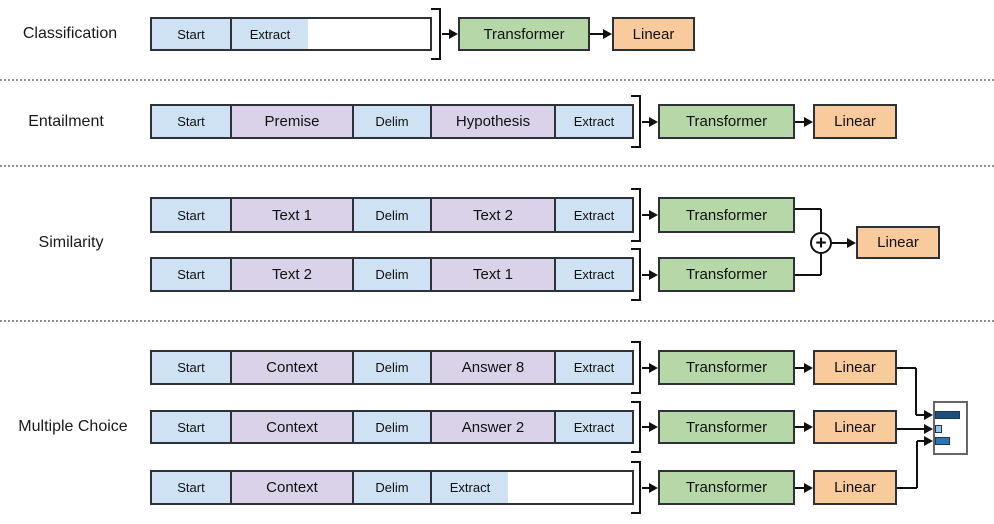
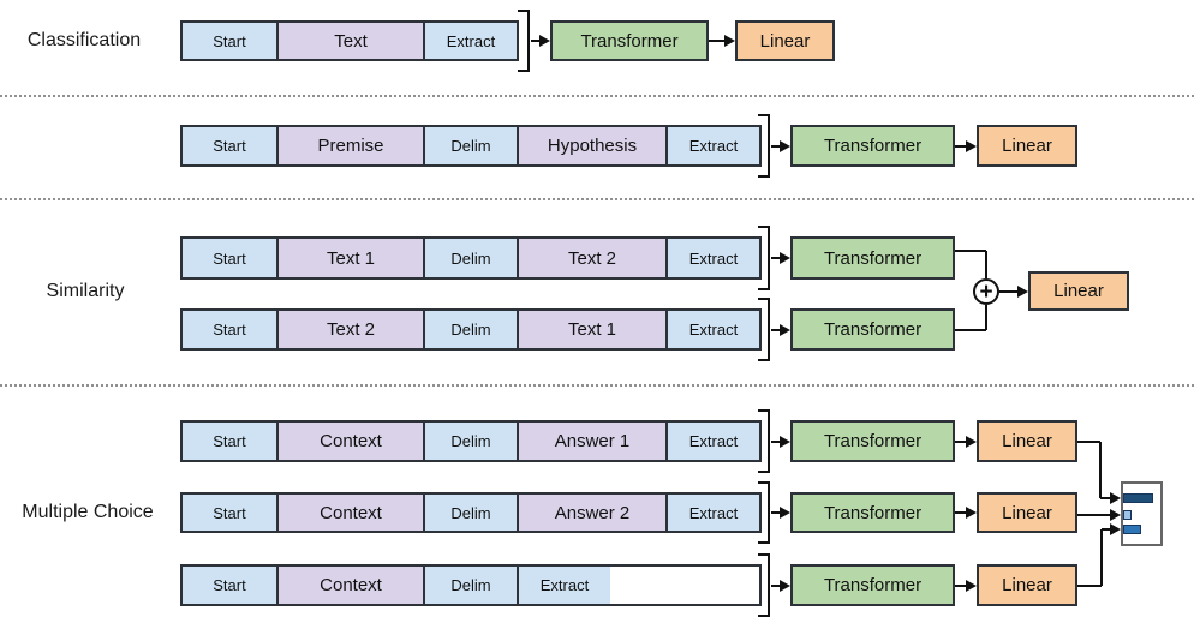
  Classification
  Start
+ Text
  Extract
  Transformer
  Linear
- Entailment
  Start
  Premise
  Delim
  Hypothesis
  Extract
  Transformer
  Linear
  Similarity
  Start
  Text 1
  Delim
  Text 2
  Extract
  Transformer
  Start
  Text 2
  Delim
  Text 1
  Extract
  Transformer
  +
  Linear
  Multiple Choice
  Start
  Context
  Delim
- Answer 8
+ Answer 1
  Extract
  Transformer
  Linear
  Start
  Context
  Delim
  Answer 2
  Extract
  Transformer
  Linear
  Start
  Context
  Delim
  Extract
  Transformer
  Linear
